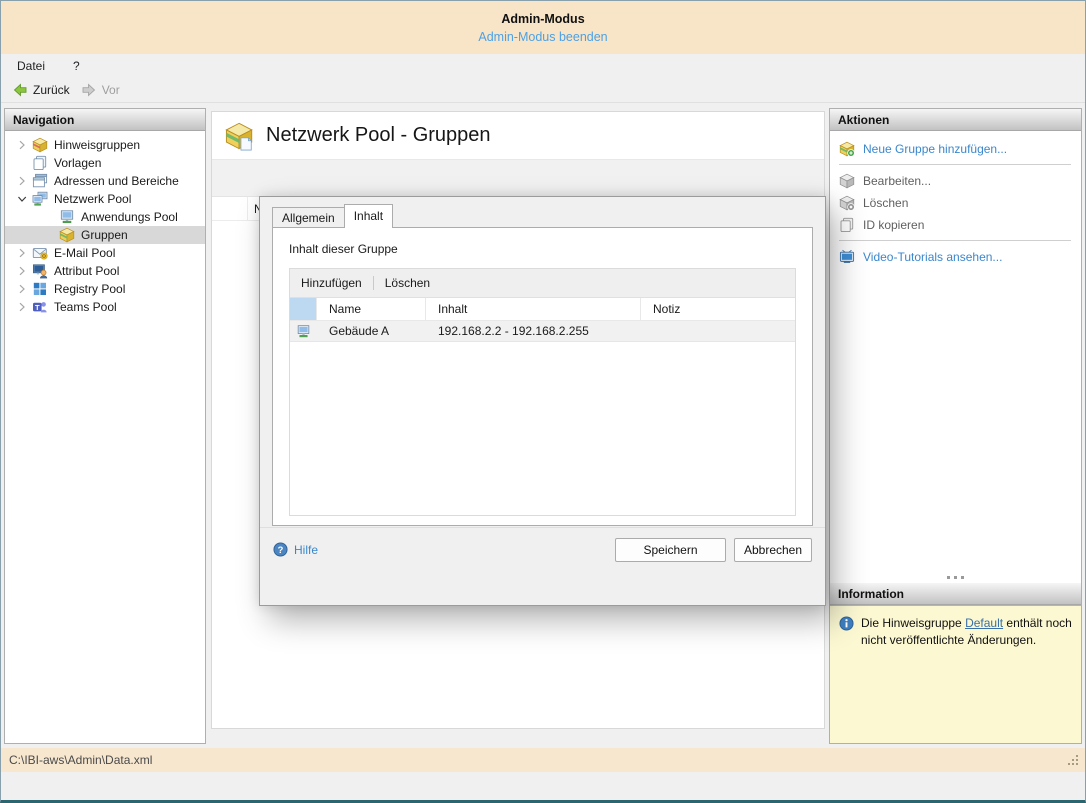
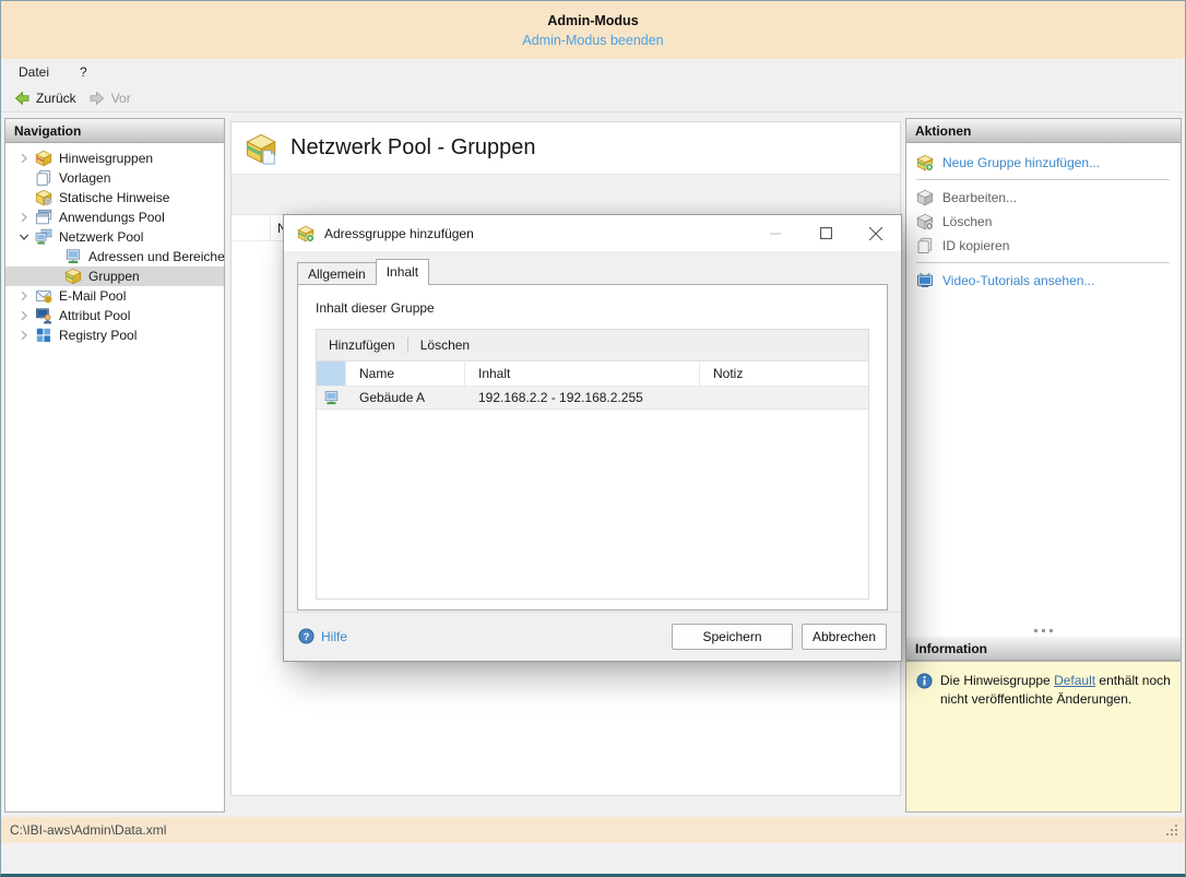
  Admin-Modus
  Admin-Modus beenden
  Datei
  ?
  Zurück
  Vor
  Navigation
  Hinweisgruppen
  Vorlagen
+ Statische Hinweise
- Adressen und Bereiche
+ Anwendungs Pool
  Netzwerk Pool
- Anwendungs Pool
+ Adressen und Bereiche
  Gruppen
  E-Mail Pool
  Attribut Pool
  Registry Pool
- T
- Teams Pool
  Netzwerk Pool - Gruppen
  Aktionen
  Neue Gruppe hinzufügen...
  Bearbeiten...
  Löschen
  ID kopieren
  Video-Tutorials ansehen...
  Information
  Die Hinweisgruppe Default enthält noch nicht veröffentlichte Änderungen.
+ Adressgruppe hinzufügen
  Allgemein
  Inhalt
  Inhalt dieser Gruppe
  Hinzufügen
  Löschen
  Name
  Inhalt
  Notiz
  Gebäude A
  192.168.2.2 - 192.168.2.255
  ?
  Hilfe
  Speichern
  Abbrechen
  C:\IBI-aws\Admin\Data.xml
